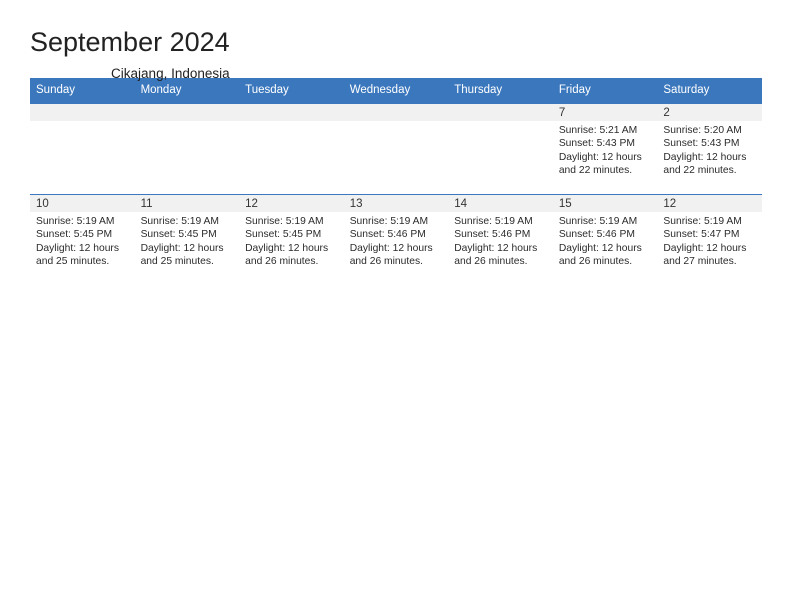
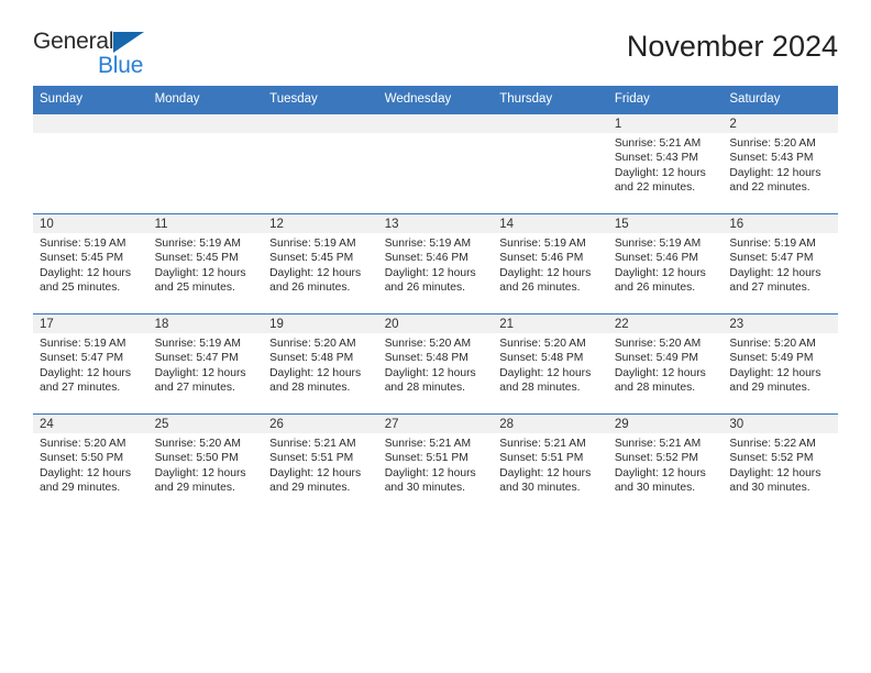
+ General
+ Blue
- September 2024
+ November 2024
- Cikajang, Indonesia
  Sunday	Monday	Tuesday	Wednesday	Thursday	Friday	Saturday
- 					7Sunrise: 5:21 AMSunset: 5:43 PMDaylight: 12 hoursand 22 minutes.	2Sunrise: 5:20 AMSunset: 5:43 PMDaylight: 12 hoursand 22 minutes.
+ 					1Sunrise: 5:21 AMSunset: 5:43 PMDaylight: 12 hoursand 22 minutes.	2Sunrise: 5:20 AMSunset: 5:43 PMDaylight: 12 hoursand 22 minutes.
- 10Sunrise: 5:19 AMSunset: 5:45 PMDaylight: 12 hoursand 25 minutes.	11Sunrise: 5:19 AMSunset: 5:45 PMDaylight: 12 hoursand 25 minutes.	12Sunrise: 5:19 AMSunset: 5:45 PMDaylight: 12 hoursand 26 minutes.	13Sunrise: 5:19 AMSunset: 5:46 PMDaylight: 12 hoursand 26 minutes.	14Sunrise: 5:19 AMSunset: 5:46 PMDaylight: 12 hoursand 26 minutes.	15Sunrise: 5:19 AMSunset: 5:46 PMDaylight: 12 hoursand 26 minutes.	12Sunrise: 5:19 AMSunset: 5:47 PMDaylight: 12 hoursand 27 minutes.
+ 10Sunrise: 5:19 AMSunset: 5:45 PMDaylight: 12 hoursand 25 minutes.	11Sunrise: 5:19 AMSunset: 5:45 PMDaylight: 12 hoursand 25 minutes.	12Sunrise: 5:19 AMSunset: 5:45 PMDaylight: 12 hoursand 26 minutes.	13Sunrise: 5:19 AMSunset: 5:46 PMDaylight: 12 hoursand 26 minutes.	14Sunrise: 5:19 AMSunset: 5:46 PMDaylight: 12 hoursand 26 minutes.	15Sunrise: 5:19 AMSunset: 5:46 PMDaylight: 12 hoursand 26 minutes.	16Sunrise: 5:19 AMSunset: 5:47 PMDaylight: 12 hoursand 27 minutes.
+ 17Sunrise: 5:19 AMSunset: 5:47 PMDaylight: 12 hoursand 27 minutes.	18Sunrise: 5:19 AMSunset: 5:47 PMDaylight: 12 hoursand 27 minutes.	19Sunrise: 5:20 AMSunset: 5:48 PMDaylight: 12 hoursand 28 minutes.	20Sunrise: 5:20 AMSunset: 5:48 PMDaylight: 12 hoursand 28 minutes.	21Sunrise: 5:20 AMSunset: 5:48 PMDaylight: 12 hoursand 28 minutes.	22Sunrise: 5:20 AMSunset: 5:49 PMDaylight: 12 hoursand 28 minutes.	23Sunrise: 5:20 AMSunset: 5:49 PMDaylight: 12 hoursand 29 minutes.
+ 24Sunrise: 5:20 AMSunset: 5:50 PMDaylight: 12 hoursand 29 minutes.	25Sunrise: 5:20 AMSunset: 5:50 PMDaylight: 12 hoursand 29 minutes.	26Sunrise: 5:21 AMSunset: 5:51 PMDaylight: 12 hoursand 29 minutes.	27Sunrise: 5:21 AMSunset: 5:51 PMDaylight: 12 hoursand 30 minutes.	28Sunrise: 5:21 AMSunset: 5:51 PMDaylight: 12 hoursand 30 minutes.	29Sunrise: 5:21 AMSunset: 5:52 PMDaylight: 12 hoursand 30 minutes.	30Sunrise: 5:22 AMSunset: 5:52 PMDaylight: 12 hoursand 30 minutes.
